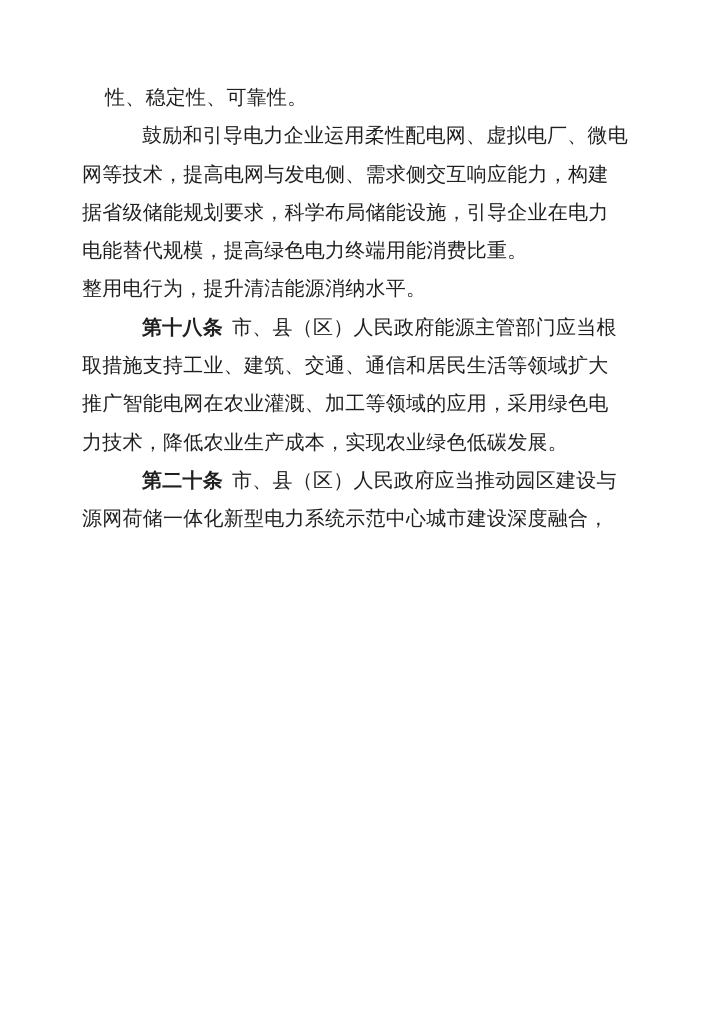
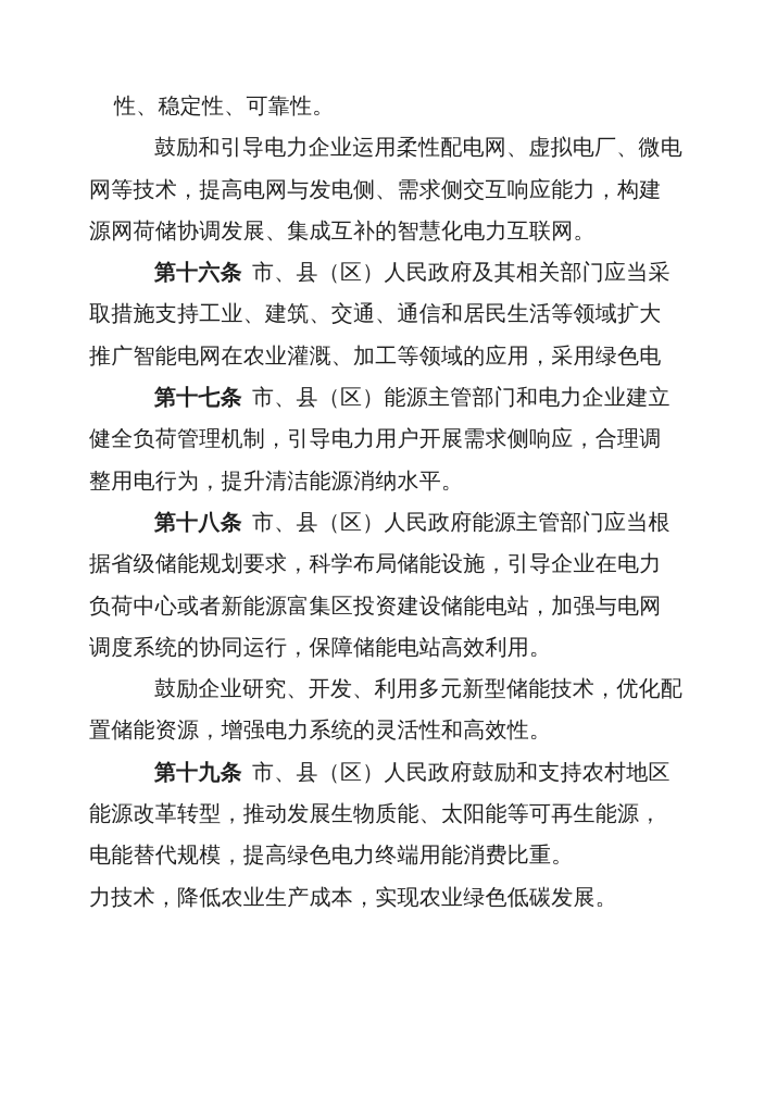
  性、稳定性、可靠性。
  鼓励和引导电力企业运用柔性配电网、虚拟电厂、微电
  网等技术，提高电网与发电侧、需求侧交互响应能力，构建
+ 源网荷储协调发展、集成互补的智慧化电力互联网。
+ 第十六条 市、县（区）人民政府及其相关部门应当采
- 据省级储能规划要求，科学布局储能设施，引导企业在电力
+ 取措施支持工业、建筑、交通、通信和居民生活等领域扩大
- 电能替代规模，提高绿色电力终端用能消费比重。
+ 推广智能电网在农业灌溉、加工等领域的应用，采用绿色电
+ 第十七条 市、县（区）能源主管部门和电力企业建立
+ 健全负荷管理机制，引导电力用户开展需求侧响应，合理调
  整用电行为，提升清洁能源消纳水平。
  第十八条 市、县（区）人民政府能源主管部门应当根
- 取措施支持工业、建筑、交通、通信和居民生活等领域扩大
+ 据省级储能规划要求，科学布局储能设施，引导企业在电力
+ 负荷中心或者新能源富集区投资建设储能电站，加强与电网
+ 调度系统的协同运行，保障储能电站高效利用。
+ 鼓励企业研究、开发、利用多元新型储能技术，优化配
+ 置储能资源，增强电力系统的灵活性和高效性。
+ 第十九条 市、县（区）人民政府鼓励和支持农村地区
+ 能源改革转型，推动发展生物质能、太阳能等可再生能源，
- 推广智能电网在农业灌溉、加工等领域的应用，采用绿色电
+ 电能替代规模，提高绿色电力终端用能消费比重。
  力技术，降低农业生产成本，实现农业绿色低碳发展。
- 第二十条 市、县（区）人民政府应当推动园区建设与
- 源网荷储一体化新型电力系统示范中心城市建设深度融合，
